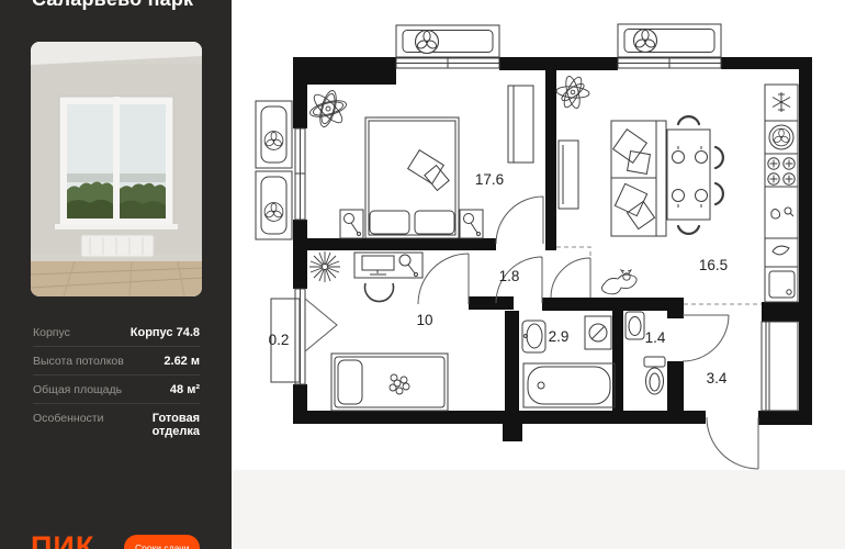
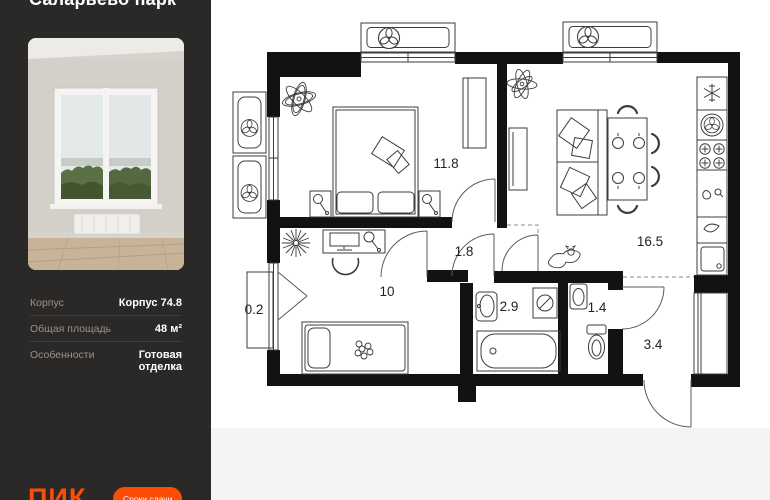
  Корпус
  Корпус 74.8
- Высота потолков
- 2.62 м
  Общая площадь
  48 м²
  Особенности
  Готовая отделка
  ПИК
  Сроки сдачи
- 17.6
+ 11.8
  1.8
  16.5
  10
  0.2
  2.9
  1.4
  3.4
